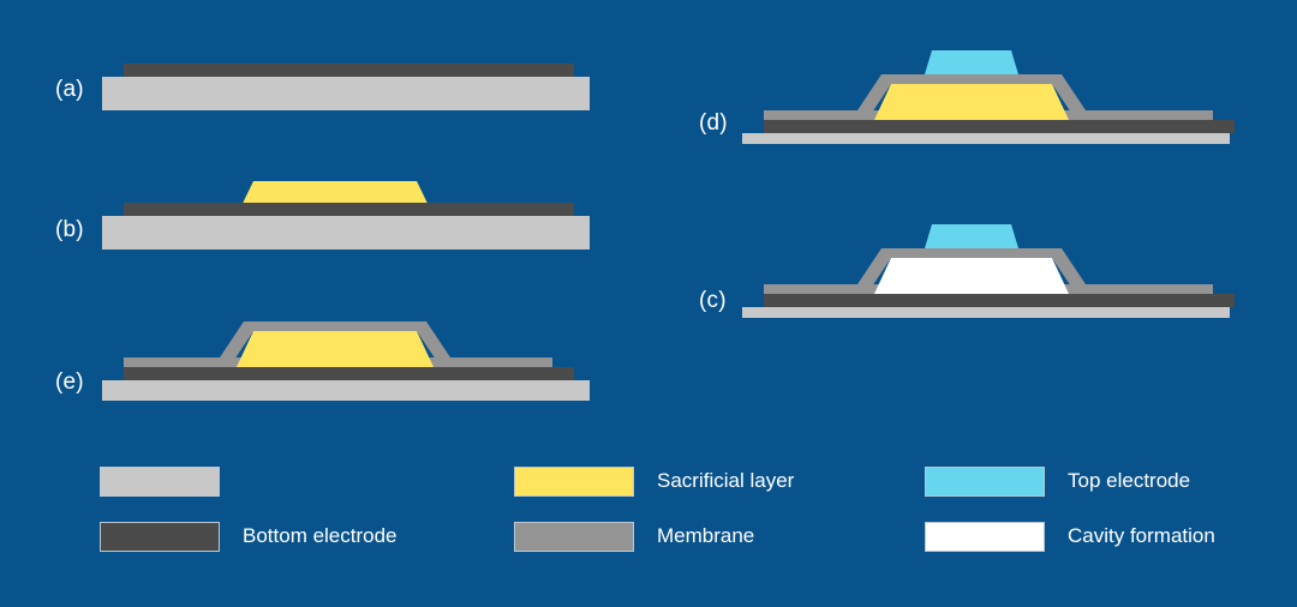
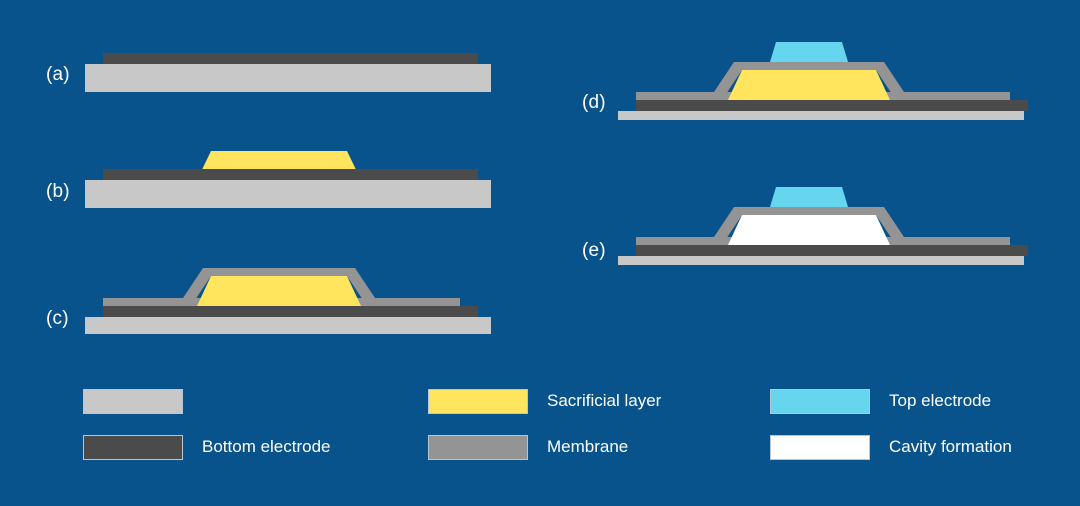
  (a)
  (b)
- (e)
+ (c)
  (d)
- (c)
+ (e)
  Bottom electrode
  Sacrificial layer
  Membrane
  Top electrode
  Cavity formation
